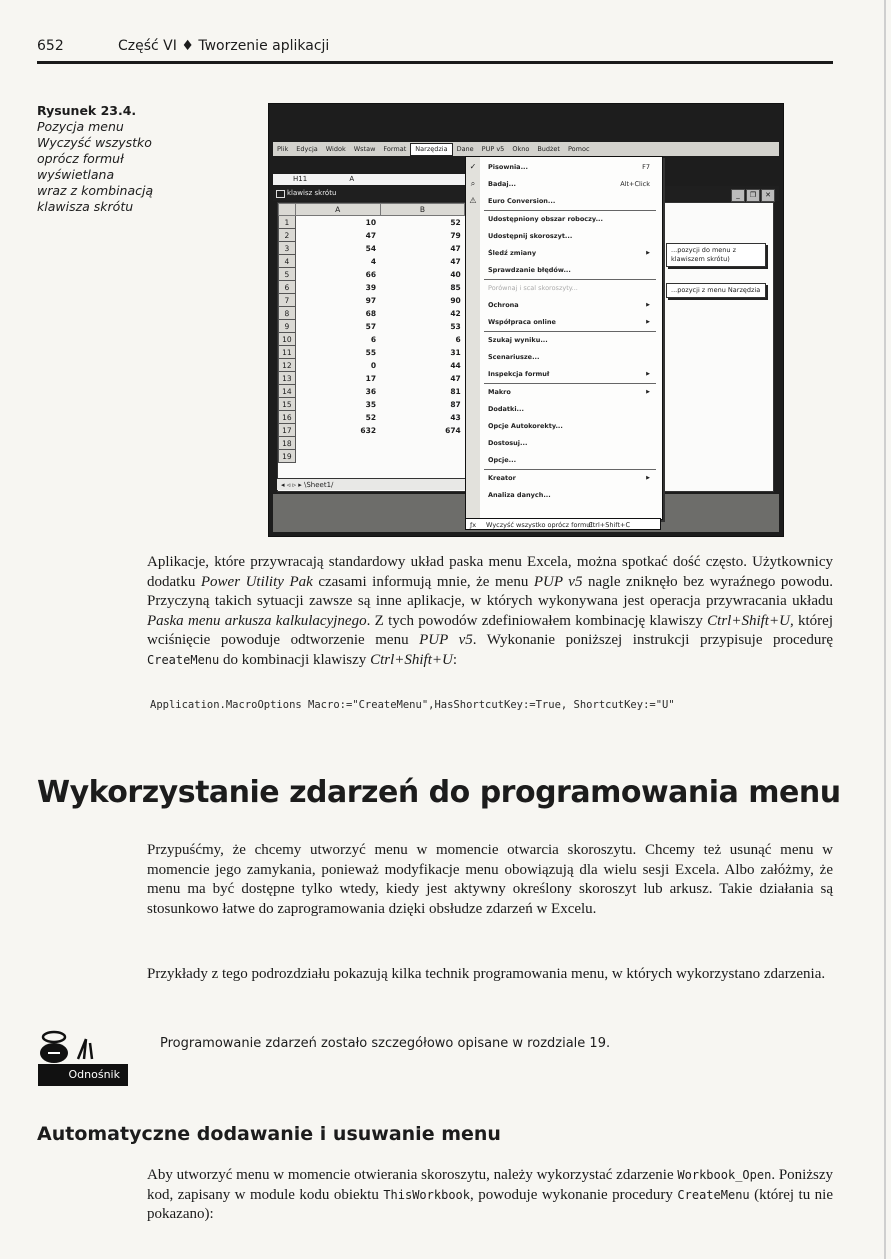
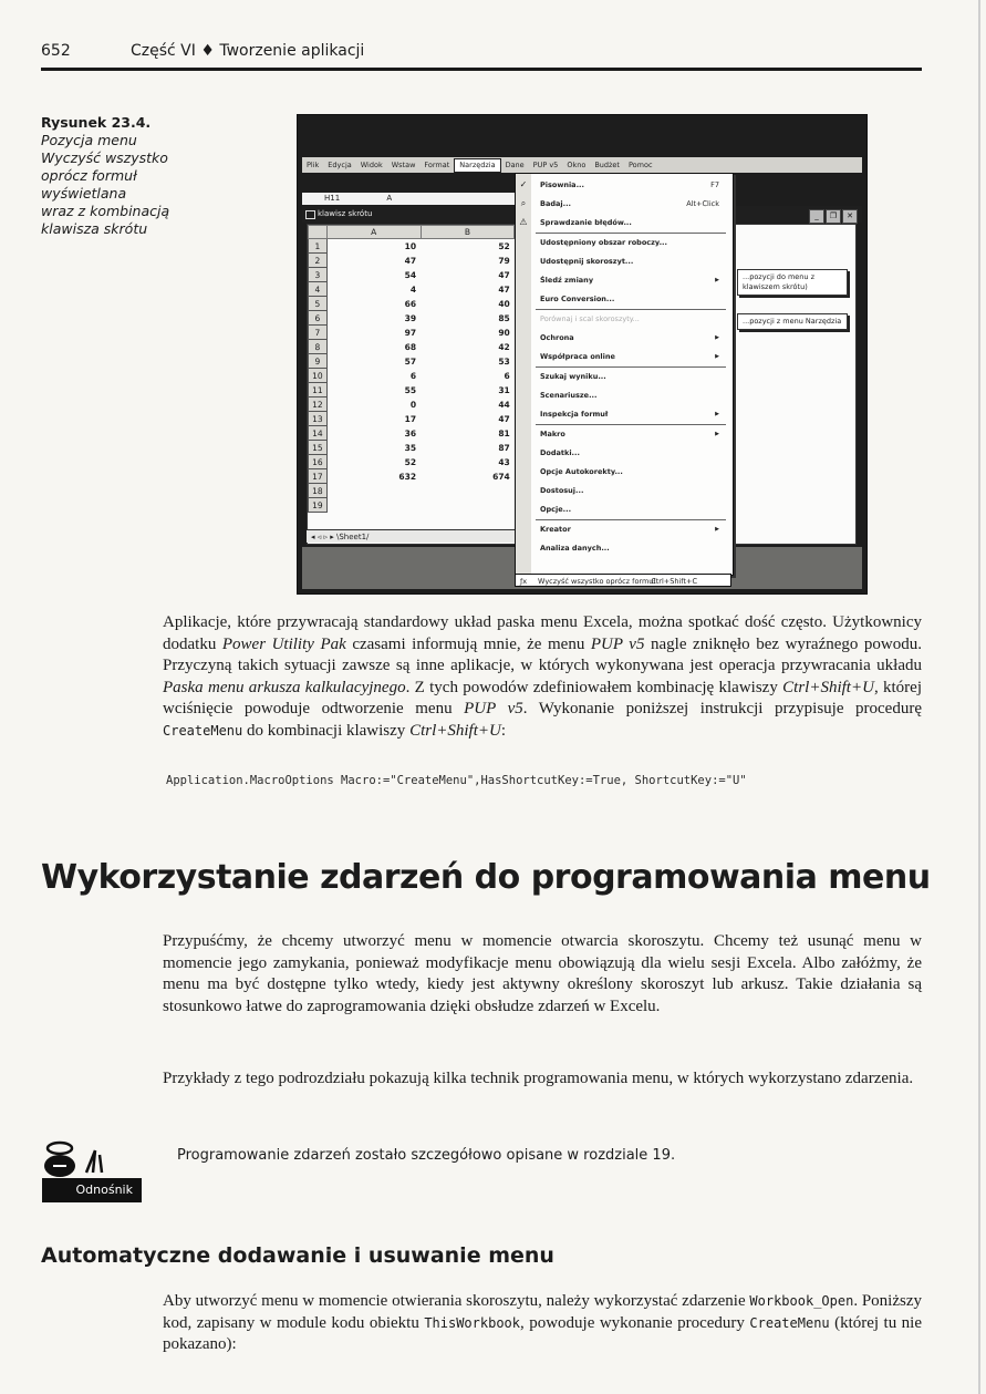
  652
  Część VI ♦ Tworzenie aplikacji
  Rysunek 23.4.
  Pozycja menu
  Wyczyść wszystko
  oprócz formuł
  wyświetlana
  wraz z kombinacją
  klawisza skrótu
  Plik Edycja Widok Wstaw Format Narzędzia Dane PUP v5 Okno Budżet Pomoc
  H11 A
  klawisz skrótu
  _ ❐ ✕
  1	10	52
  2	47	79
  3	54	47
  5	66	40
  6	39	85
  7	97	90
  8	68	42
  9	57	53
  11	55	31
  12	0	44
  13	17	47
  14	36	81
  15	35	87
  16	52	43
  17	632	674
  18
  19
  ◂ ◃ ▹ ▸ \Sheet1/
  ...pozycji do menu z klawiszem skrótu)
  ...pozycji z menu Narzędzia
  Pisownia...
  F7
  ✓
  Badaj...
  Alt+Click
  ⌕
- Euro Conversion...
+ Sprawdzanie błędów...
  ⚠
  Udostępniony obszar roboczy...
  Udostępnij skoroszyt...
  Śledź zmiany
- Sprawdzanie błędów...
+ Euro Conversion...
  Porównaj i scal skoroszyty...
  Ochrona
  Współpraca online
  Szukaj wyniku...
  Scenariusze...
  Inspekcja formuł
  Makro
  Dodatki...
  Opcje Autokorekty...
  Dostosuj...
  Opcje...
  Kreator
  Analiza danych...
  ƒx
  Wyczyść wszystko oprócz formuł
  Ctrl+Shift+C
  Aplikacje, które przywracają standardowy układ paska menu Excela, można spotkać dość często. Użytkownicy dodatku Power Utility Pak czasami informują mnie, że menu PUP v5 nagle zniknęło bez wyraźnego powodu. Przyczyną takich sytuacji zawsze są inne aplikacje, w których wykonywana jest operacja przywracania układu Paska menu arkusza kalkulacyjnego. Z tych powodów zdefiniowałem kombinację klawiszy Ctrl+Shift+U, której wciśnięcie powoduje odtworzenie menu PUP v5. Wykonanie poniższej instrukcji przypisuje procedurę CreateMenu do kombinacji klawiszy Ctrl+Shift+U:
  Application.MacroOptions Macro:="CreateMenu",HasShortcutKey:=True, ShortcutKey:="U"
  Wykorzystanie zdarzeń do programowania menu
  Przypuśćmy, że chcemy utworzyć menu w momencie otwarcia skoroszytu. Chcemy też usunąć menu w momencie jego zamykania, ponieważ modyfikacje menu obowiązują dla wielu sesji Excela. Albo załóżmy, że menu ma być dostępne tylko wtedy, kiedy jest aktywny określony skoroszyt lub arkusz. Takie działania są stosunkowo łatwe do zaprogramowania dzięki obsłudze zdarzeń w Excelu.
  Przykłady z tego podrozdziału pokazują kilka technik programowania menu, w których wykorzystano zdarzenia.
  Odnośnik
  Programowanie zdarzeń zostało szczegółowo opisane w rozdziale 19.
  Automatyczne dodawanie i usuwanie menu
  Aby utworzyć menu w momencie otwierania skoroszytu, należy wykorzystać zdarzenie Workbook_Open. Poniższy kod, zapisany w module kodu obiektu ThisWorkbook, powoduje wykonanie procedury CreateMenu (której tu nie pokazano):
